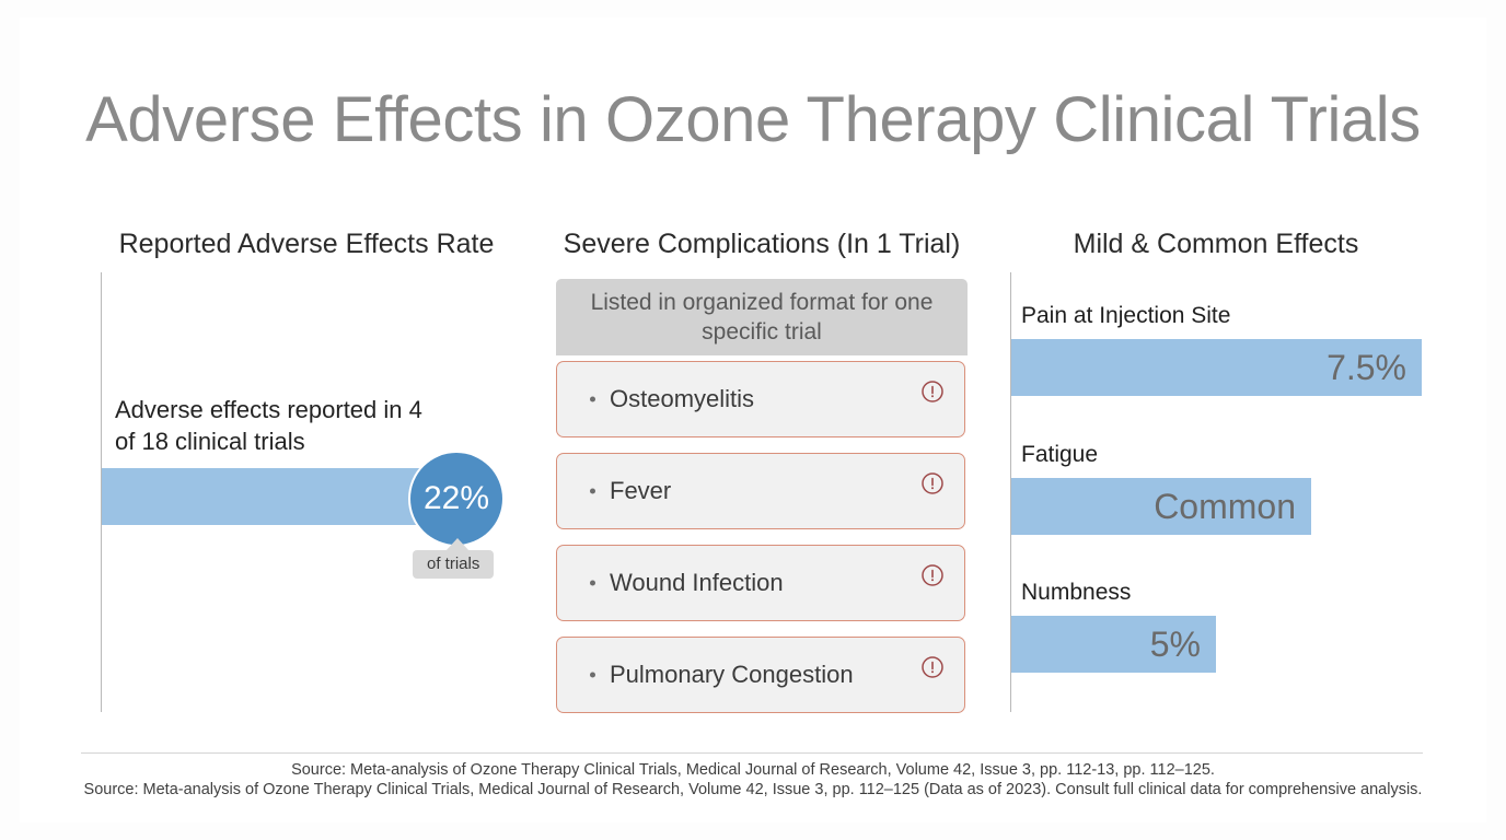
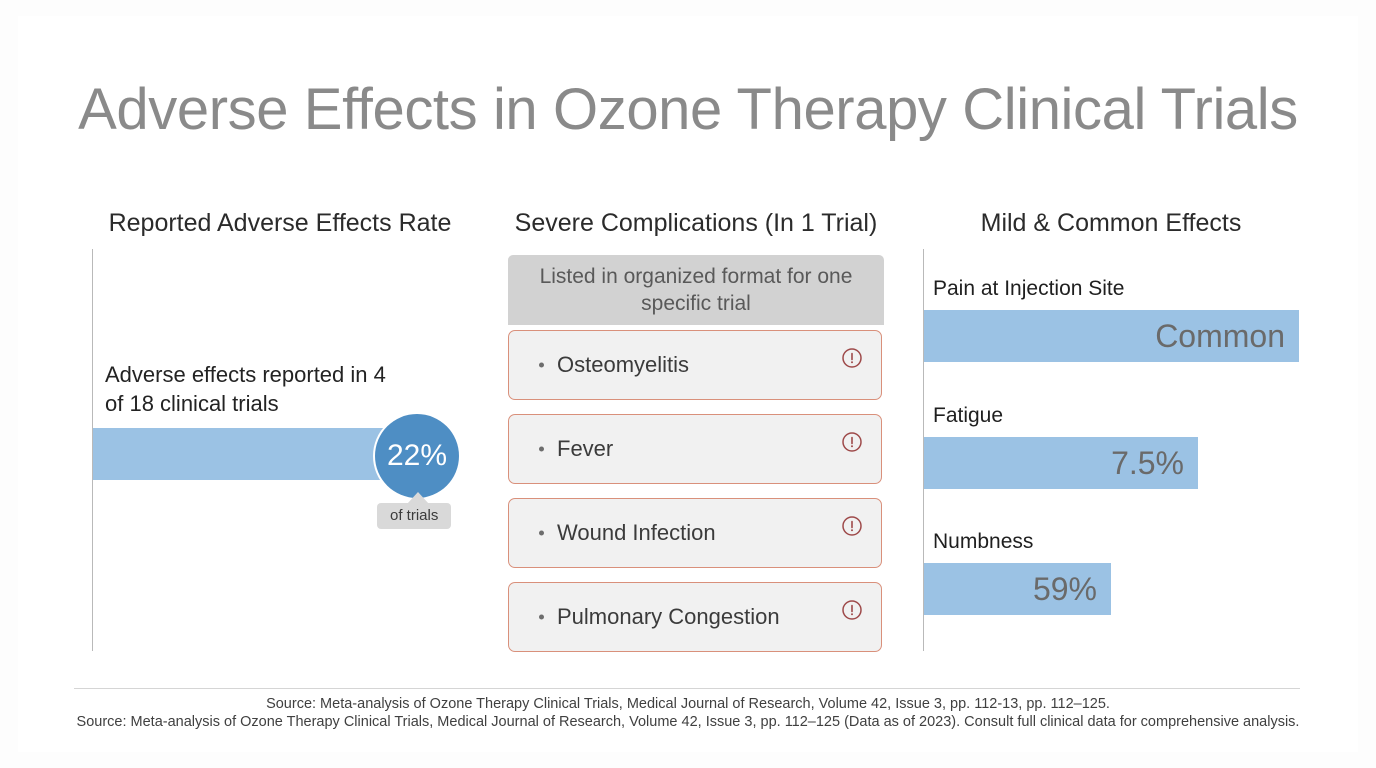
  Adverse Effects in Ozone Therapy Clinical Trials
  Reported Adverse Effects Rate
  Severe Complications (In 1 Trial)
  Mild & Common Effects
  Adverse effects reported in 4 of 18 clinical trials
  22%
  of trials
  Listed in organized format for one specific trial
  Osteomyelitis
  Fever
  Wound Infection
  Pulmonary Congestion
  Pain at Injection Site
- 7.5%
+ Common
  Fatigue
- Common
+ 7.5%
  Numbness
- 5%
+ 59%
  Source: Meta-analysis of Ozone Therapy Clinical Trials, Medical Journal of Research, Volume 42, Issue 3, pp. 112-13, pp. 112–125.
  Source: Meta-analysis of Ozone Therapy Clinical Trials, Medical Journal of Research, Volume 42, Issue 3, pp. 112–125 (Data as of 2023). Consult full clinical data for comprehensive analysis.
